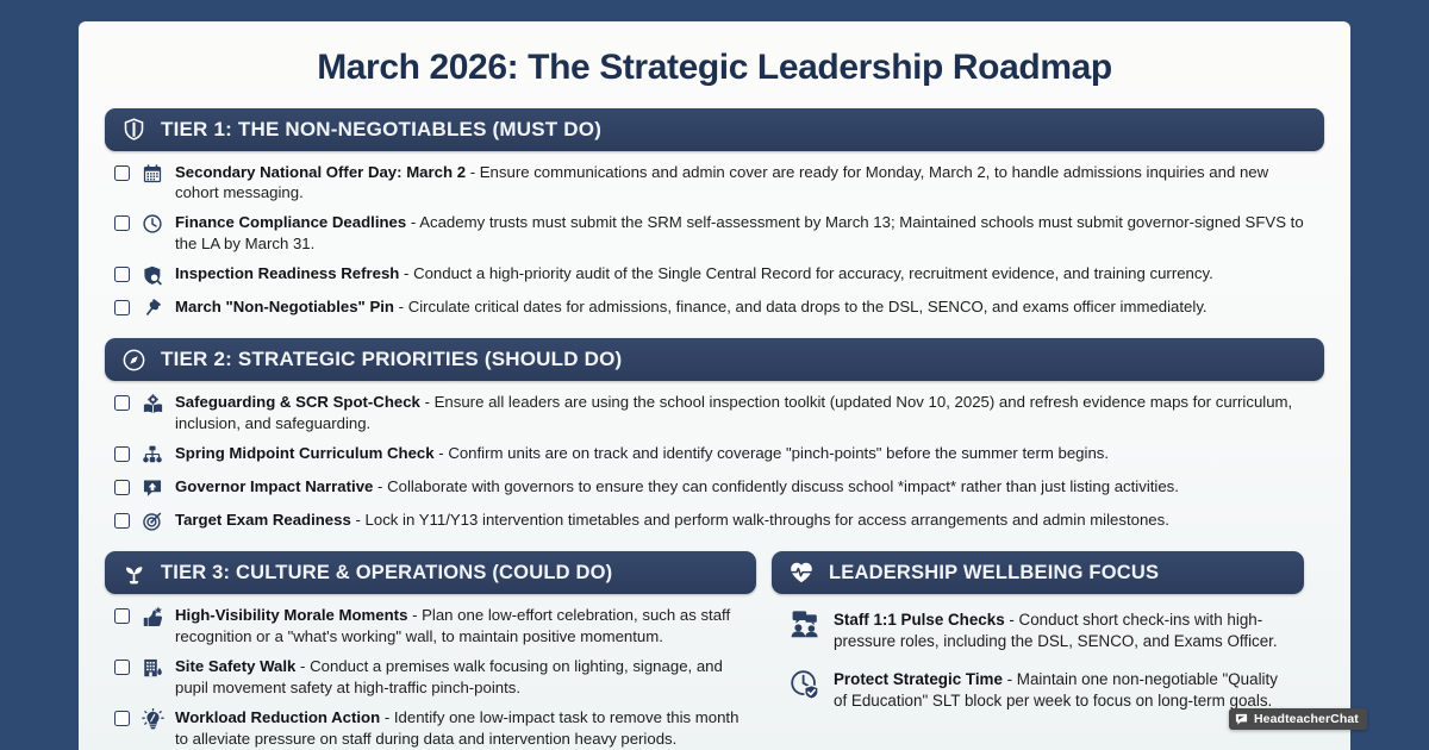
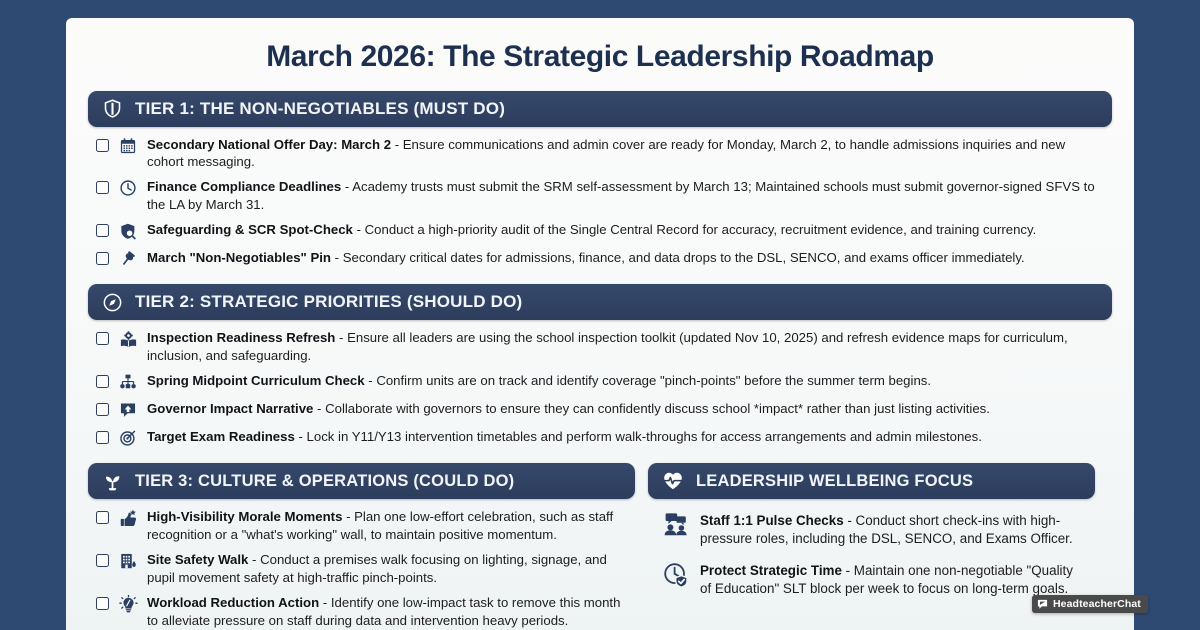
  March 2026: The Strategic Leadership Roadmap
  TIER 1: THE NON-NEGOTIABLES (MUST DO)
  Secondary National Offer Day: March 2 - Ensure communications and admin cover are ready for Monday, March 2, to handle admissions inquiries and new cohort messaging.
  Finance Compliance Deadlines - Academy trusts must submit the SRM self-assessment by March 13; Maintained schools must submit governor-signed SFVS to the LA by March 31.
- Inspection Readiness Refresh - Conduct a high-priority audit of the Single Central Record for accuracy, recruitment evidence, and training currency.
+ Safeguarding & SCR Spot-Check - Conduct a high-priority audit of the Single Central Record for accuracy, recruitment evidence, and training currency.
- March "Non-Negotiables" Pin - Circulate critical dates for admissions, finance, and data drops to the DSL, SENCO, and exams officer immediately.
+ March "Non-Negotiables" Pin - Secondary critical dates for admissions, finance, and data drops to the DSL, SENCO, and exams officer immediately.
  TIER 2: STRATEGIC PRIORITIES (SHOULD DO)
- Safeguarding & SCR Spot-Check - Ensure all leaders are using the school inspection toolkit (updated Nov 10, 2025) and refresh evidence maps for curriculum, inclusion, and safeguarding.
+ Inspection Readiness Refresh - Ensure all leaders are using the school inspection toolkit (updated Nov 10, 2025) and refresh evidence maps for curriculum, inclusion, and safeguarding.
  Spring Midpoint Curriculum Check - Confirm units are on track and identify coverage "pinch-points" before the summer term begins.
  Governor Impact Narrative - Collaborate with governors to ensure they can confidently discuss school *impact* rather than just listing activities.
  Target Exam Readiness - Lock in Y11/Y13 intervention timetables and perform walk-throughs for access arrangements and admin milestones.
  TIER 3: CULTURE & OPERATIONS (COULD DO)
  High-Visibility Morale Moments - Plan one low-effort celebration, such as staff recognition or a "what's working" wall, to maintain positive momentum.
  Site Safety Walk - Conduct a premises walk focusing on lighting, signage, and pupil movement safety at high-traffic pinch-points.
  Workload Reduction Action - Identify one low-impact task to remove this month to alleviate pressure on staff during data and intervention heavy periods.
  LEADERSHIP WELLBEING FOCUS
  Staff 1:1 Pulse Checks - Conduct short check-ins with high-pressure roles, including the DSL, SENCO, and Exams Officer.
  Protect Strategic Time - Maintain one non-negotiable "Quality of Education" SLT block per week to focus on long-term goals.
  HeadteacherChat
